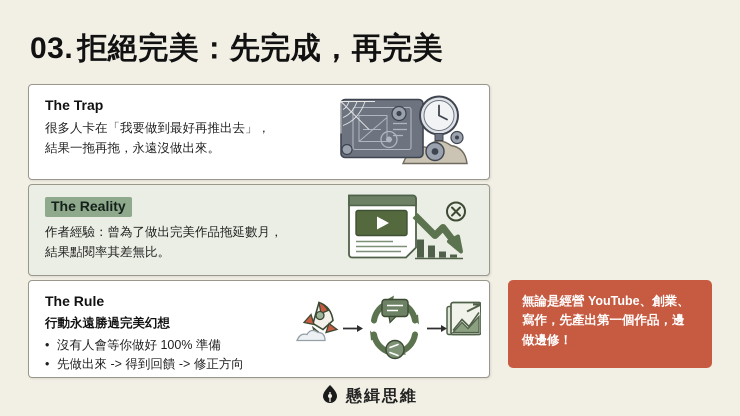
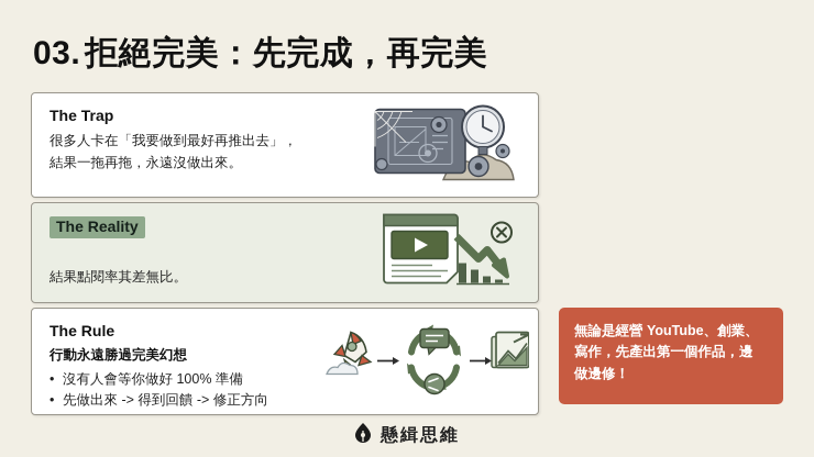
  03.
  拒絕完美：先完成，再完美
  The Trap
  很多人卡在「我要做到最好再推出去」，
  結果一拖再拖，永遠沒做出來。
  The Reality
- 作者經驗：曾為了做出完美作品拖延數月，
  結果點閱率其差無比。
  The Rule
  行動永遠勝過完美幻想
  沒有人會等你做好 100% 準備
  先做出來 -> 得到回饋 -> 修正方向
  無論是經營 YouTube、創業、
  寫作，先產出第一個作品，邊
  做邊修！
  懸緝思維
